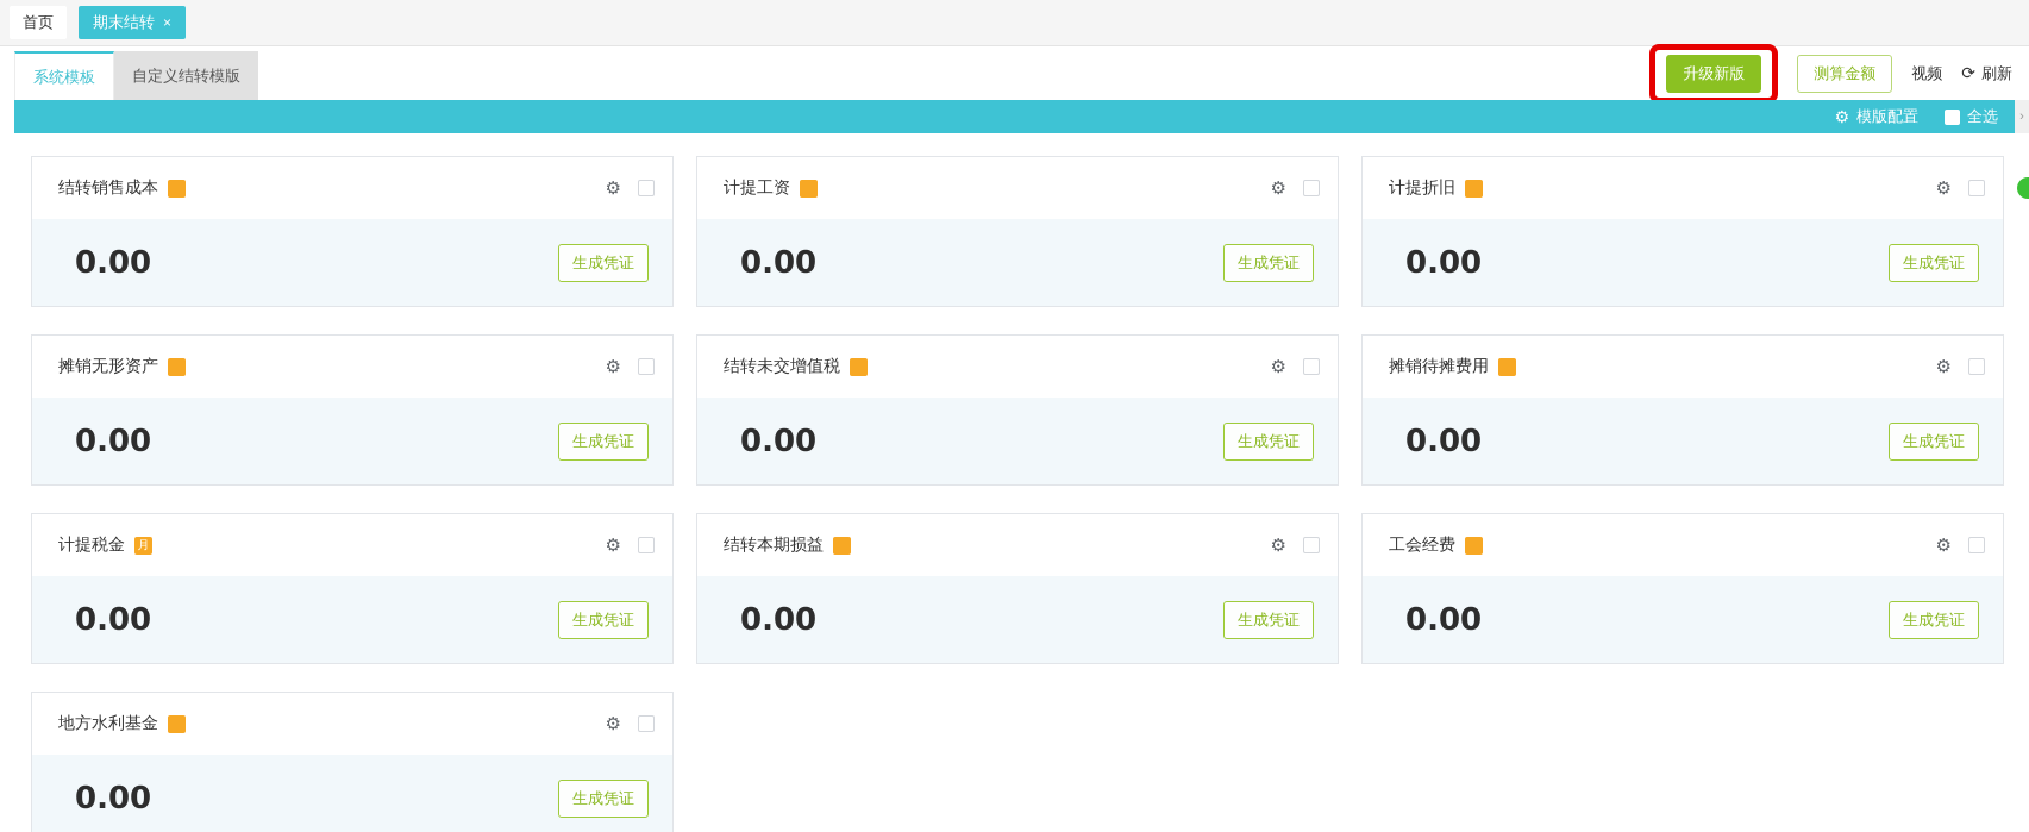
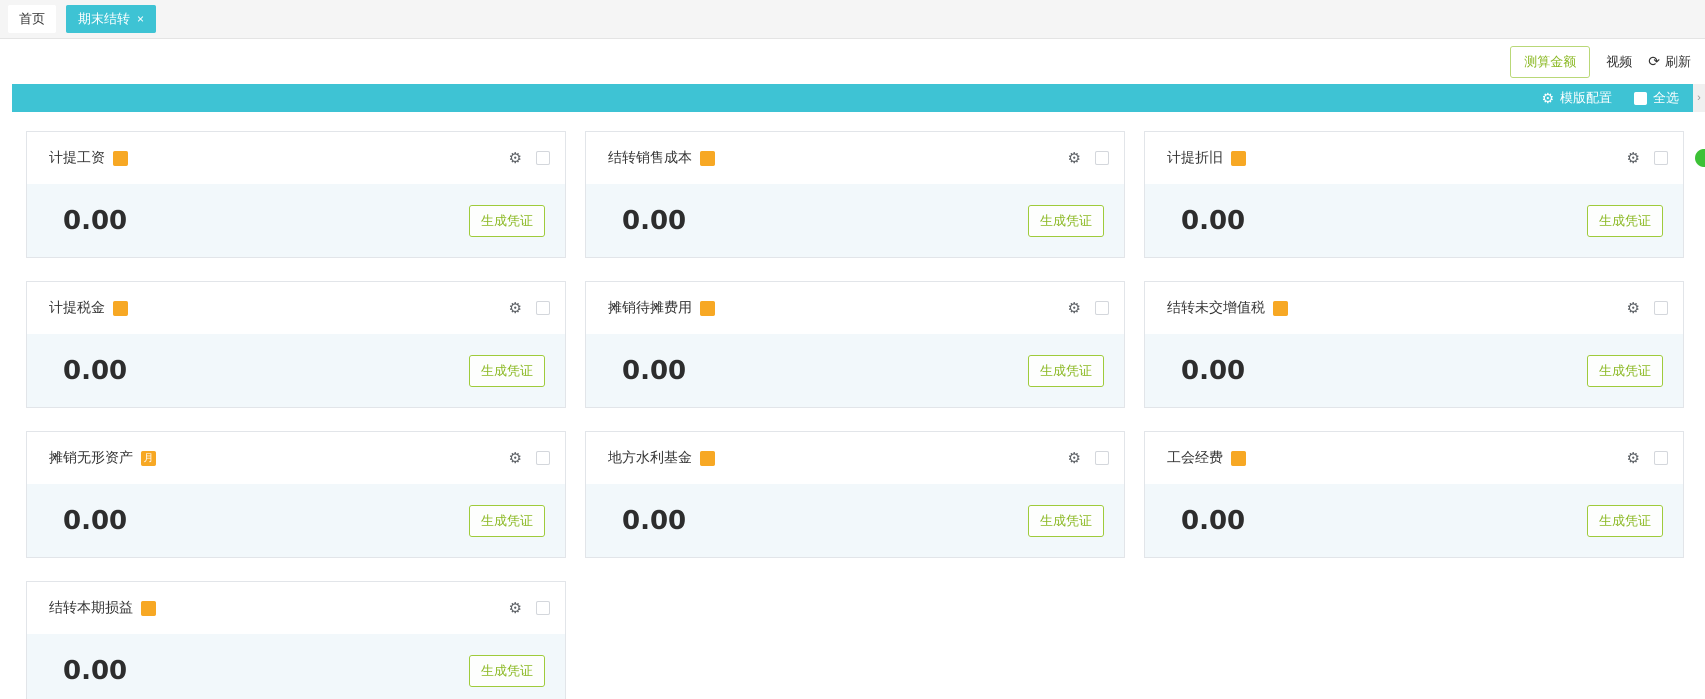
  首页
  期末结转
  ×
- 系统模板
- 自定义结转模版
- 升级新版
  测算金额
  视频
  ⟳
  刷新
  ⚙
  模版配置
  全选
  ›
- 结转销售成本
+ 计提工资
  ⚙
  0.00
  生成凭证
- 计提工资
+ 结转销售成本
  ⚙
  0.00
  生成凭证
  计提折旧
  ⚙
  0.00
  生成凭证
- 摊销无形资产
+ 计提税金
  ⚙
  0.00
  生成凭证
- 结转未交增值税
+ 摊销待摊费用
  ⚙
  0.00
  生成凭证
- 摊销待摊费用
+ 结转未交增值税
  ⚙
  0.00
  生成凭证
- 计提税金
+ 摊销无形资产
  月
  ⚙
  0.00
  生成凭证
- 结转本期损益
+ 地方水利基金
  ⚙
  0.00
  生成凭证
  工会经费
  ⚙
  0.00
  生成凭证
- 地方水利基金
+ 结转本期损益
  ⚙
  0.00
  生成凭证
